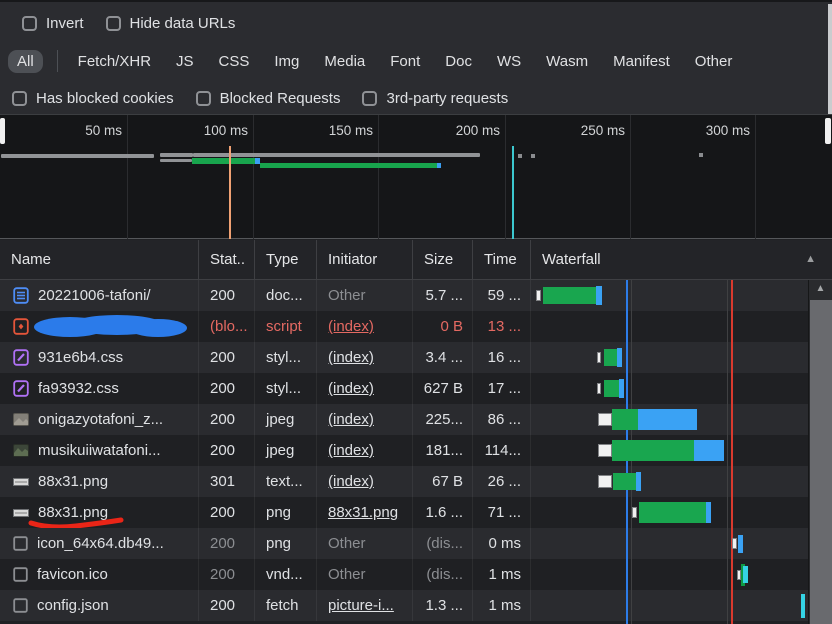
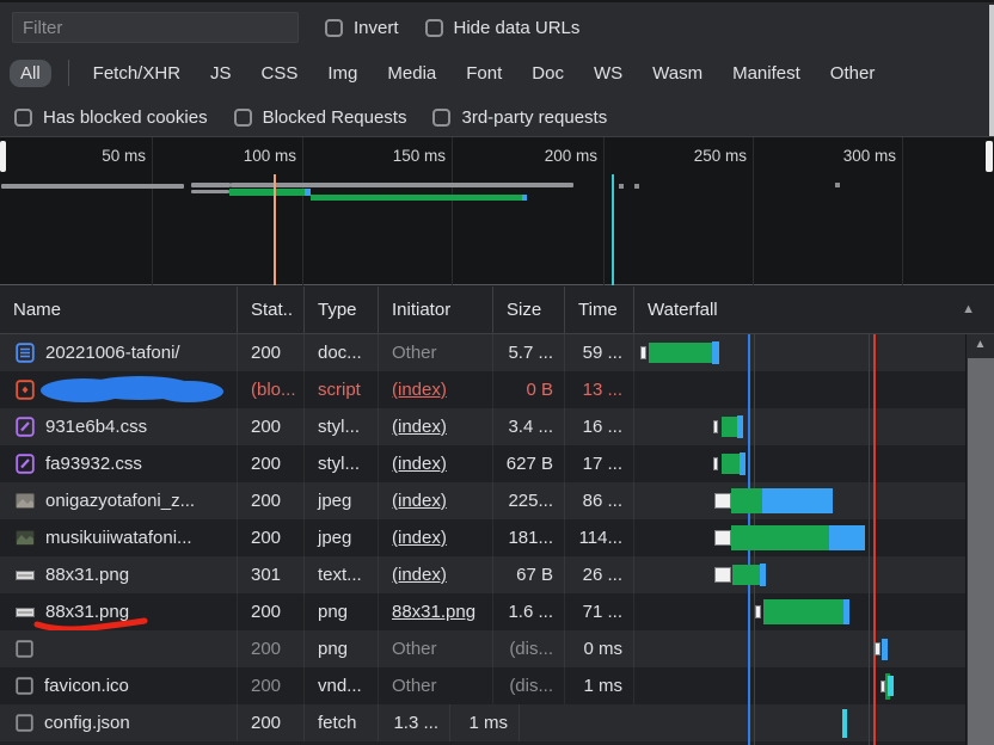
+ Filter
  Invert
  Hide data URLs
  All
  Fetch/XHR
  JS
  CSS
  Img
  Media
  Font
  Doc
  WS
  Wasm
  Manifest
  Other
  Has blocked cookies
  Blocked Requests
  3rd-party requests
  50 ms
  100 ms
  150 ms
  200 ms
  250 ms
  300 ms
  Name
  Stat..
  Type
  Initiator
  Size
  Time
  Waterfall
  ▲
  20221006-tafoni/
  200
  doc...
  Other
  5.7 ...
  59 ...
  (blo...
  script
  (index)
  0 B
  13 ...
  931e6b4.css
  200
  styl...
  (index)
  3.4 ...
  16 ...
  fa93932.css
  200
  styl...
  (index)
  627 B
  17 ...
  onigazyotafoni_z...
  200
  jpeg
  (index)
  225...
  86 ...
  musikuiiwatafoni...
  200
  jpeg
  (index)
  181...
  114...
  88x31.png
  301
  text...
  (index)
  67 B
  26 ...
  88x31.png
  200
  png
  88x31.png
  1.6 ...
  71 ...
- icon_64x64.db49...
  200
  png
  Other
  (dis...
  0 ms
  favicon.ico
  200
  vnd...
  Other
  (dis...
  1 ms
  config.json
  200
  fetch
- picture-i...
  1.3 ...
  1 ms
  ▲
